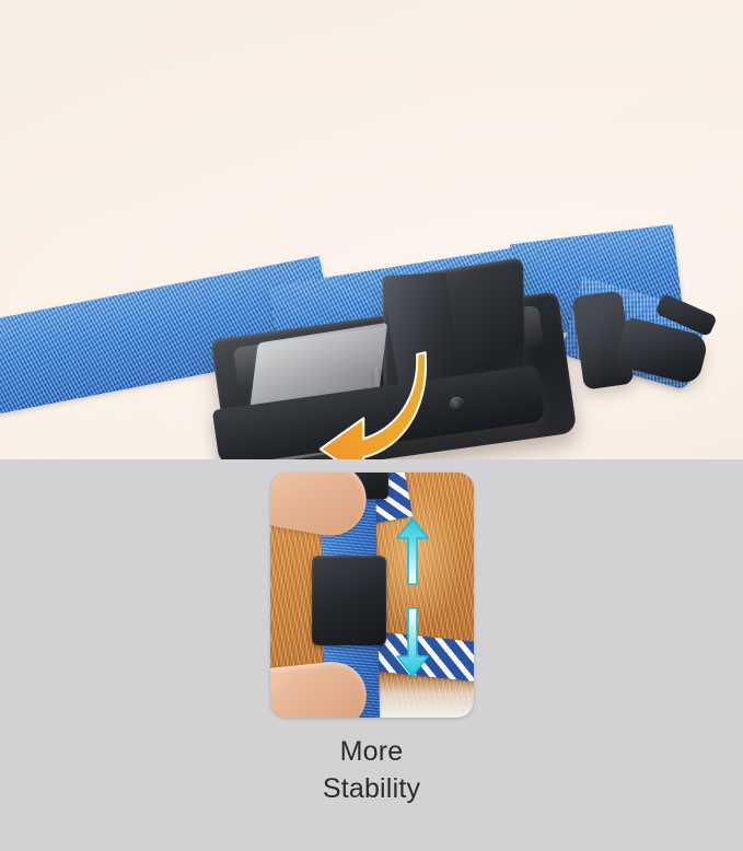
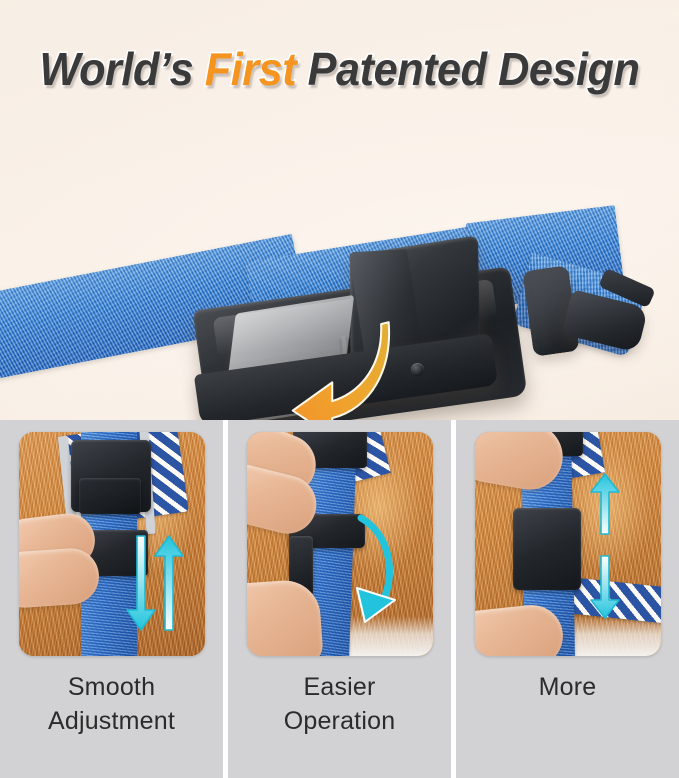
+ World’s First Patented Design
+ Smooth
+ Adjustment
+ Easier
+ Operation
  More
- Stability
